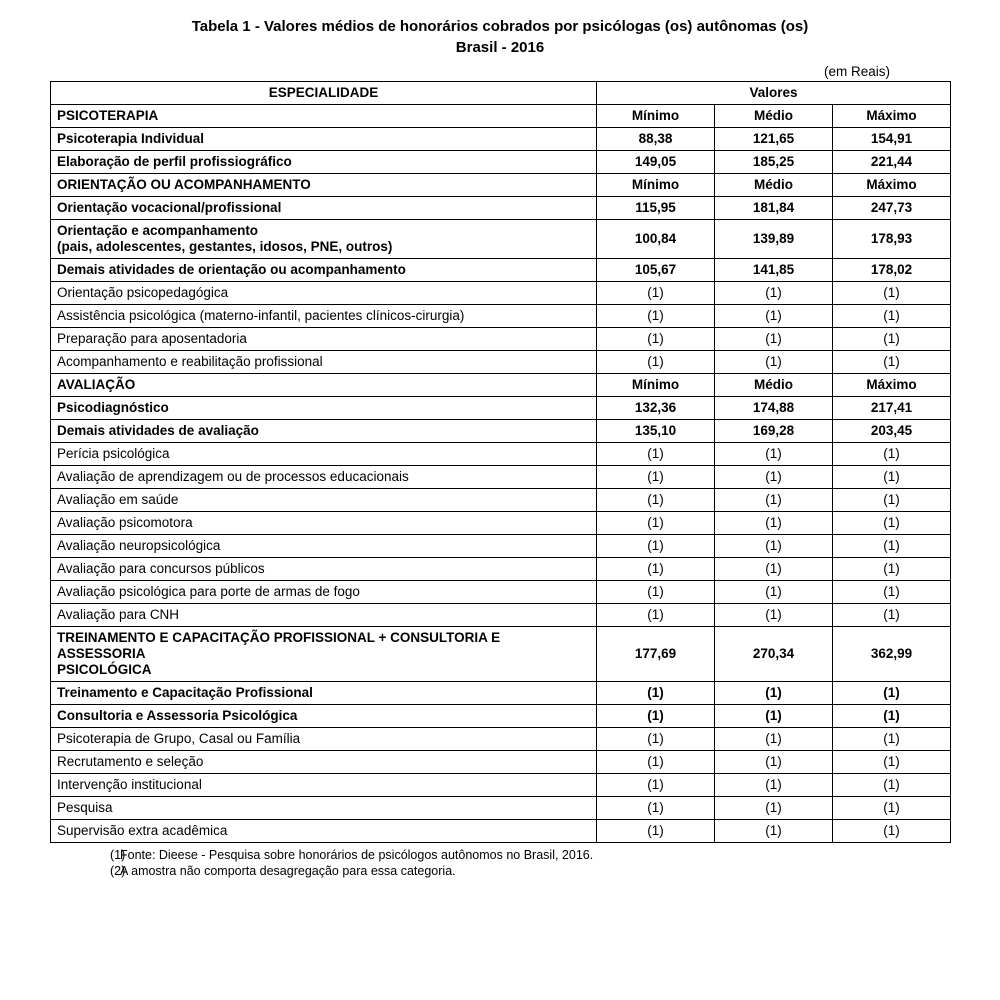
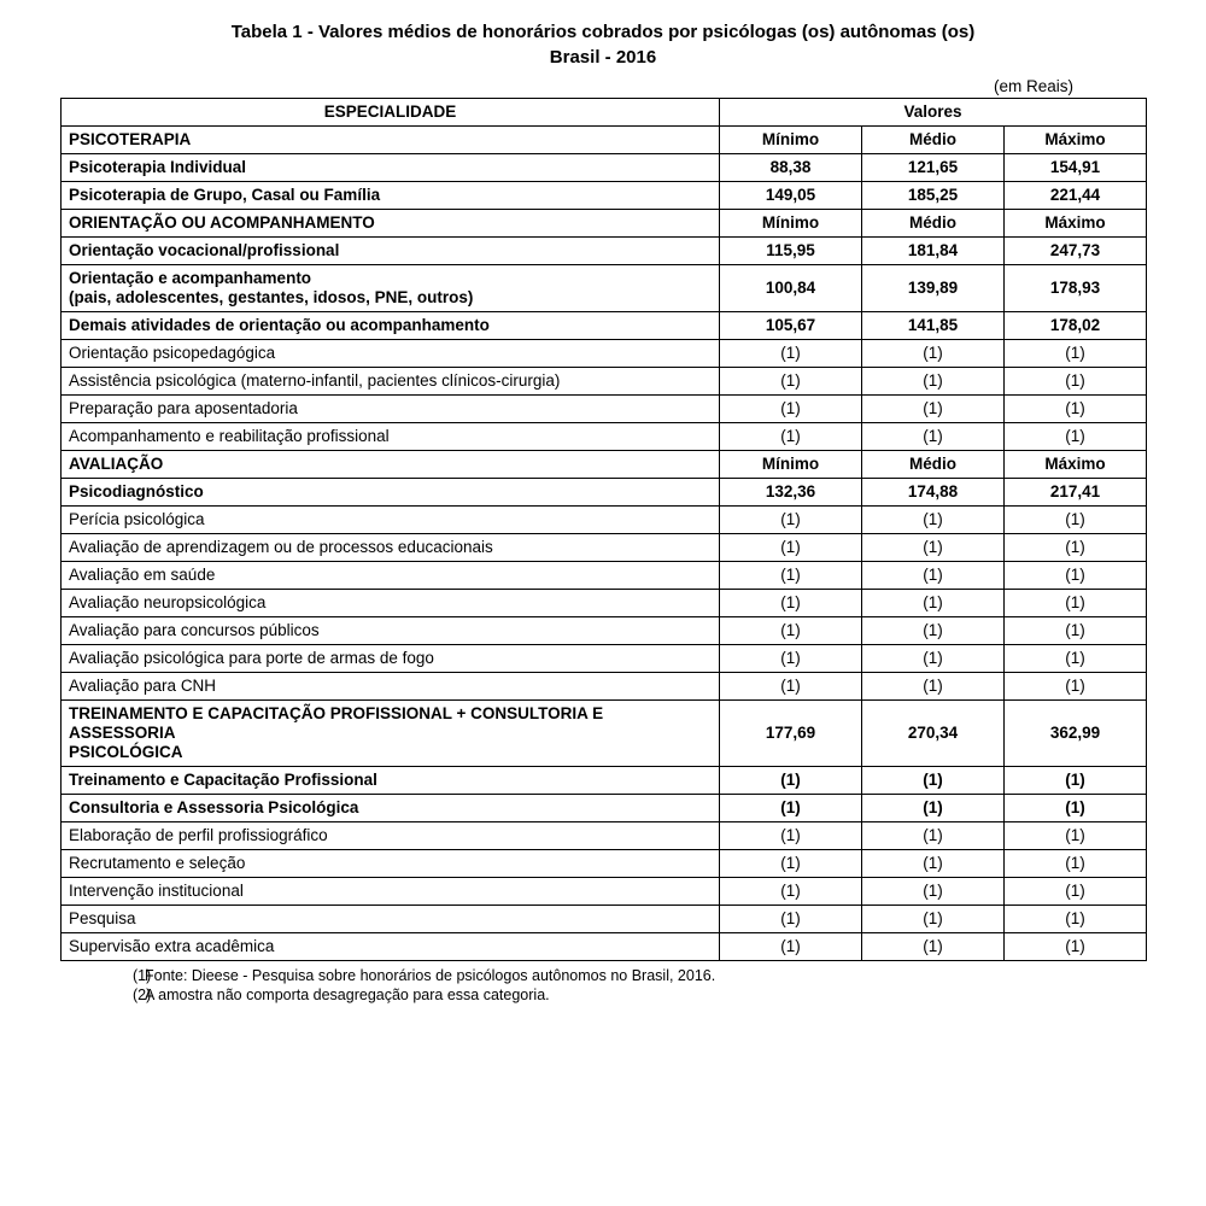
  Tabela 1 - Valores médios de honorários cobrados por psicólogas (os) autônomas (os)
  Brasil - 2016
  (em Reais)
  ESPECIALIDADE	Valores
  PSICOTERAPIA	Mínimo	Médio	Máximo
  Psicoterapia Individual	88,38	121,65	154,91
- Elaboração de perfil profissiográfico	149,05	185,25	221,44
+ Psicoterapia de Grupo, Casal ou Família	149,05	185,25	221,44
  ORIENTAÇÃO OU ACOMPANHAMENTO	Mínimo	Médio	Máximo
  Orientação vocacional/profissional	115,95	181,84	247,73
  Orientação e acompanhamento(pais, adolescentes, gestantes, idosos, PNE, outros)	100,84	139,89	178,93
  Demais atividades de orientação ou acompanhamento	105,67	141,85	178,02
  Orientação psicopedagógica	(1)	(1)	(1)
  Assistência psicológica (materno-infantil, pacientes clínicos-cirurgia)	(1)	(1)	(1)
  Preparação para aposentadoria	(1)	(1)	(1)
  Acompanhamento e reabilitação profissional	(1)	(1)	(1)
  AVALIAÇÃO	Mínimo	Médio	Máximo
  Psicodiagnóstico	132,36	174,88	217,41
- Demais atividades de avaliação	135,10	169,28	203,45
  Perícia psicológica	(1)	(1)	(1)
  Avaliação de aprendizagem ou de processos educacionais	(1)	(1)	(1)
  Avaliação em saúde	(1)	(1)	(1)
- Avaliação psicomotora	(1)	(1)	(1)
  Avaliação neuropsicológica	(1)	(1)	(1)
  Avaliação para concursos públicos	(1)	(1)	(1)
  Avaliação psicológica para porte de armas de fogo	(1)	(1)	(1)
  Avaliação para CNH	(1)	(1)	(1)
  TREINAMENTO E CAPACITAÇÃO PROFISSIONAL + CONSULTORIA E ASSESSORIAPSICOLÓGICA	177,69	270,34	362,99
  Treinamento e Capacitação Profissional	(1)	(1)	(1)
  Consultoria e Assessoria Psicológica	(1)	(1)	(1)
- Psicoterapia de Grupo, Casal ou Família	(1)	(1)	(1)
+ Elaboração de perfil profissiográfico	(1)	(1)	(1)
  Recrutamento e seleção	(1)	(1)	(1)
  Intervenção institucional	(1)	(1)	(1)
  Pesquisa	(1)	(1)	(1)
  Supervisão extra acadêmica	(1)	(1)	(1)
  (1)
  Fonte: Dieese - Pesquisa sobre honorários de psicólogos autônomos no Brasil, 2016.
  (2)
  A amostra não comporta desagregação para essa categoria.
